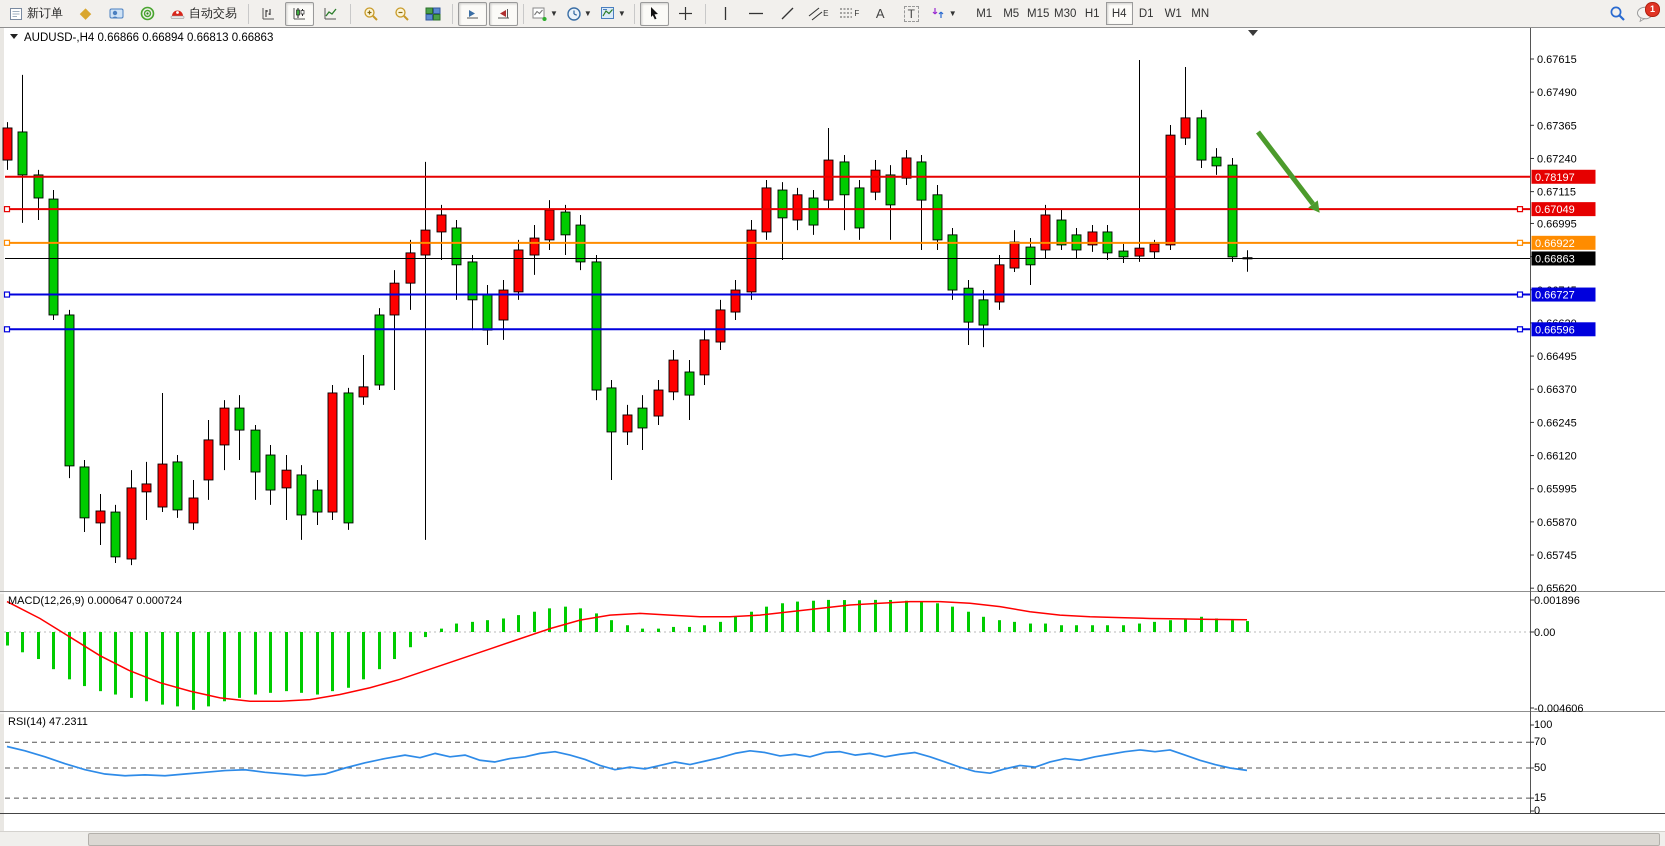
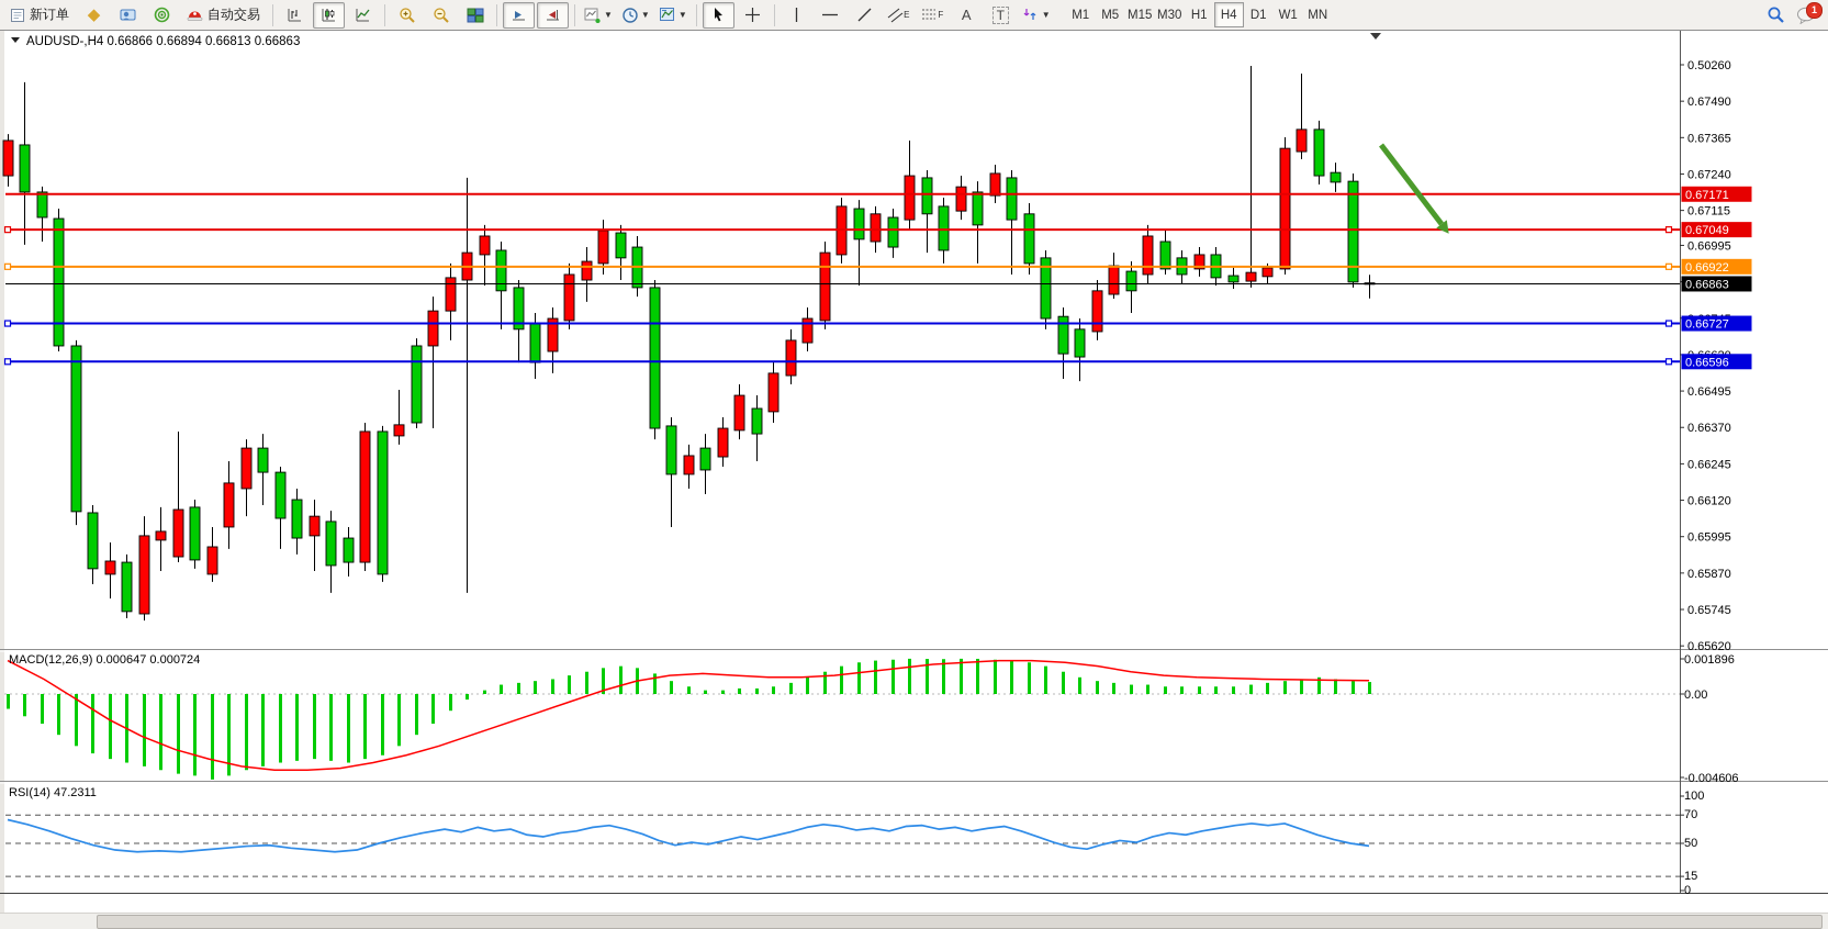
  新订单
  ◆
  自动交易
  ▼
  ▼
  ▼
  E
  F
  A
  T
  ▼
  M1
  M5
  M15
  M30
  H1
  H4
  D1
  W1
  MN
  1
- 0.67615
+ 0.50260
  0.67490
  0.67365
  0.67240
  0.67115
  0.66995
  0.66495
  0.66370
  0.66245
  0.66120
  0.65995
  0.65870
  0.65745
  0.65620
- 0.78197
+ 0.67171
  0.67049
  0.66922
  0.66863
  0.66727
  0.66596
  AUDUSD-,H4 0.66866 0.66894 0.66813 0.66863
  0.001896
  0.00
  -0.004606
  MACD(12,26,9) 0.000647 0.000724
  100
  70
  50
  15
  0
  RSI(14) 47.2311
